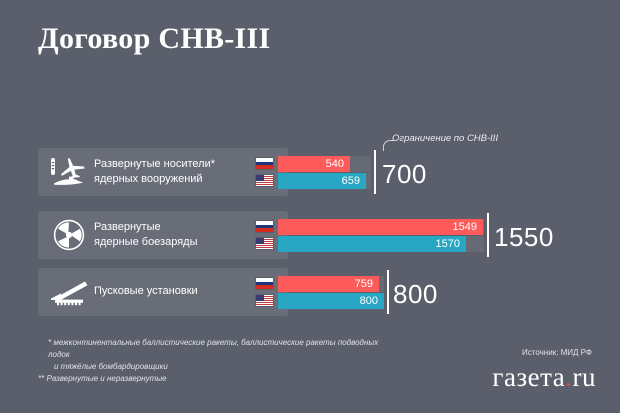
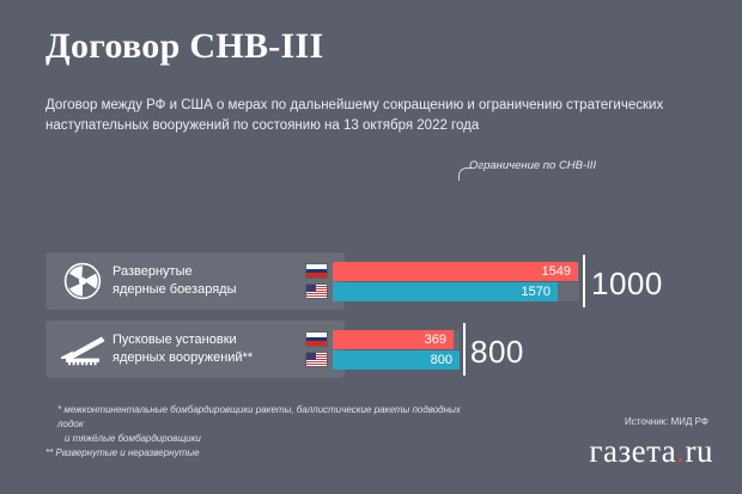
  Договор СНВ-III
+ Договор между РФ и США о мерах по дальнейшему сокращению и ограничению стратегических наступательных вооружений по состоянию на 13 октября 2022 года
  Ограничение по СНВ-III
- Развернутые носители*
- ядерных вооружений
- 540
- 659
- 700
  Развернутые
  ядерные боезаряды
  1549
  1570
- 1550
+ 1000
  Пусковые установки
+ ядерных вооружений**
- 759
+ 369
  800
  800
- * межконтинентальные баллистические ракеты, баллистические ракеты подводных лодок
+ * межконтинентальные бомбардировщики ракеты, баллистические ракеты подводных лодок
  и тяжёлые бомбардировщики
  ** Развернутые и неразвернутые
  Источник: МИД РФ
  газета.ru
